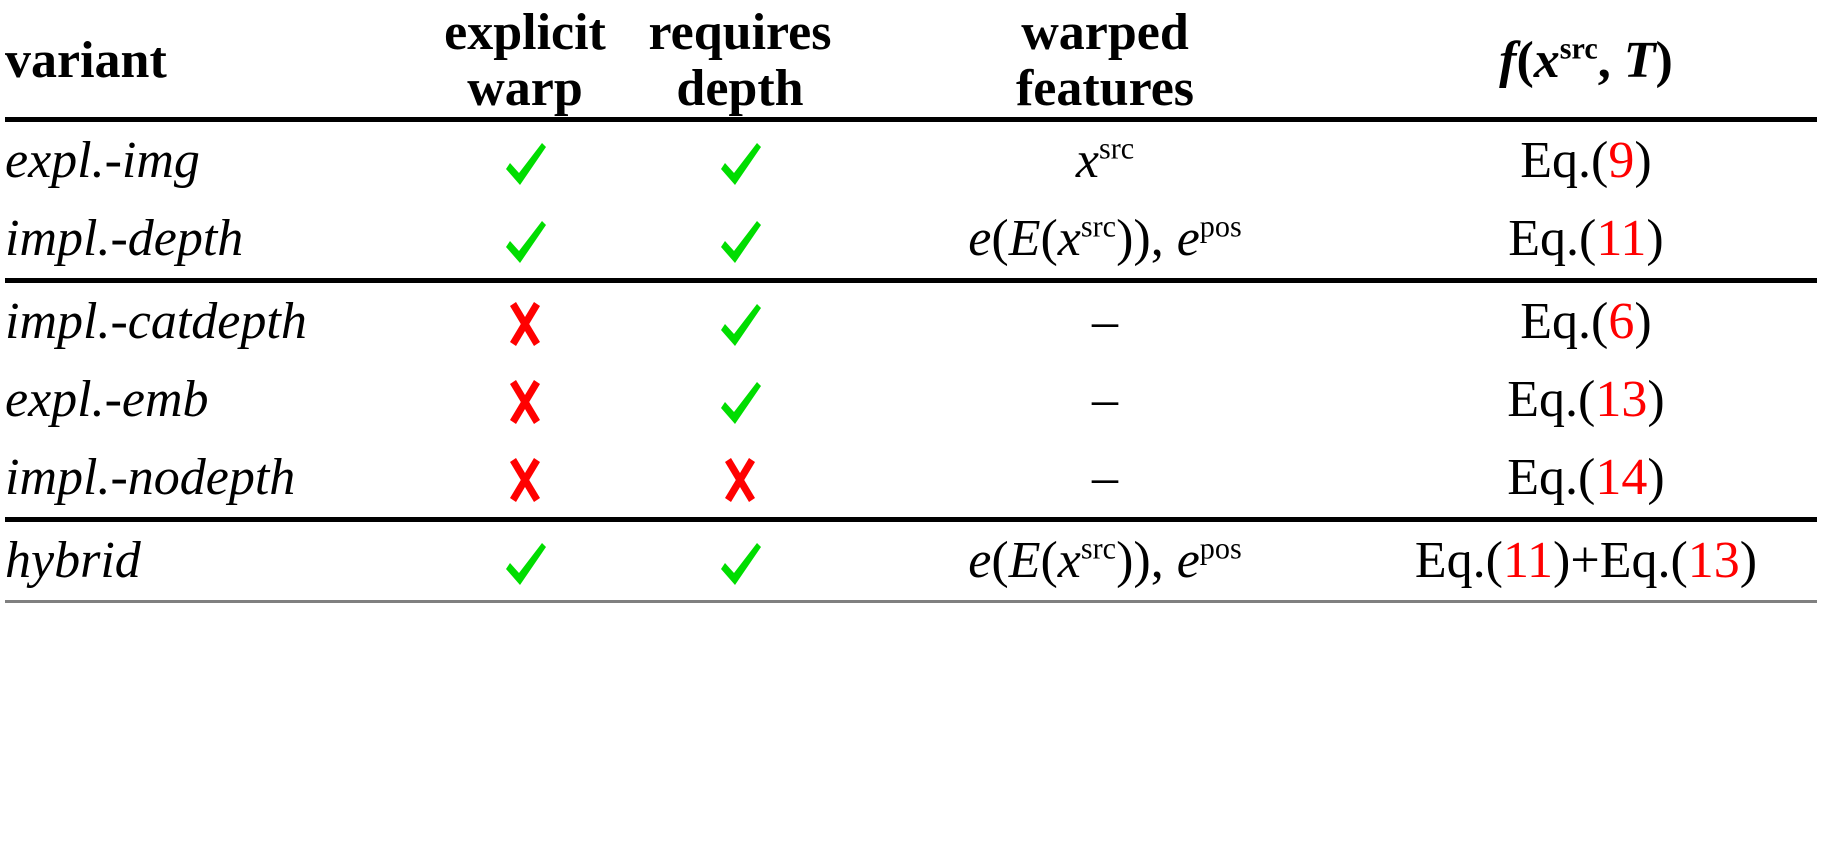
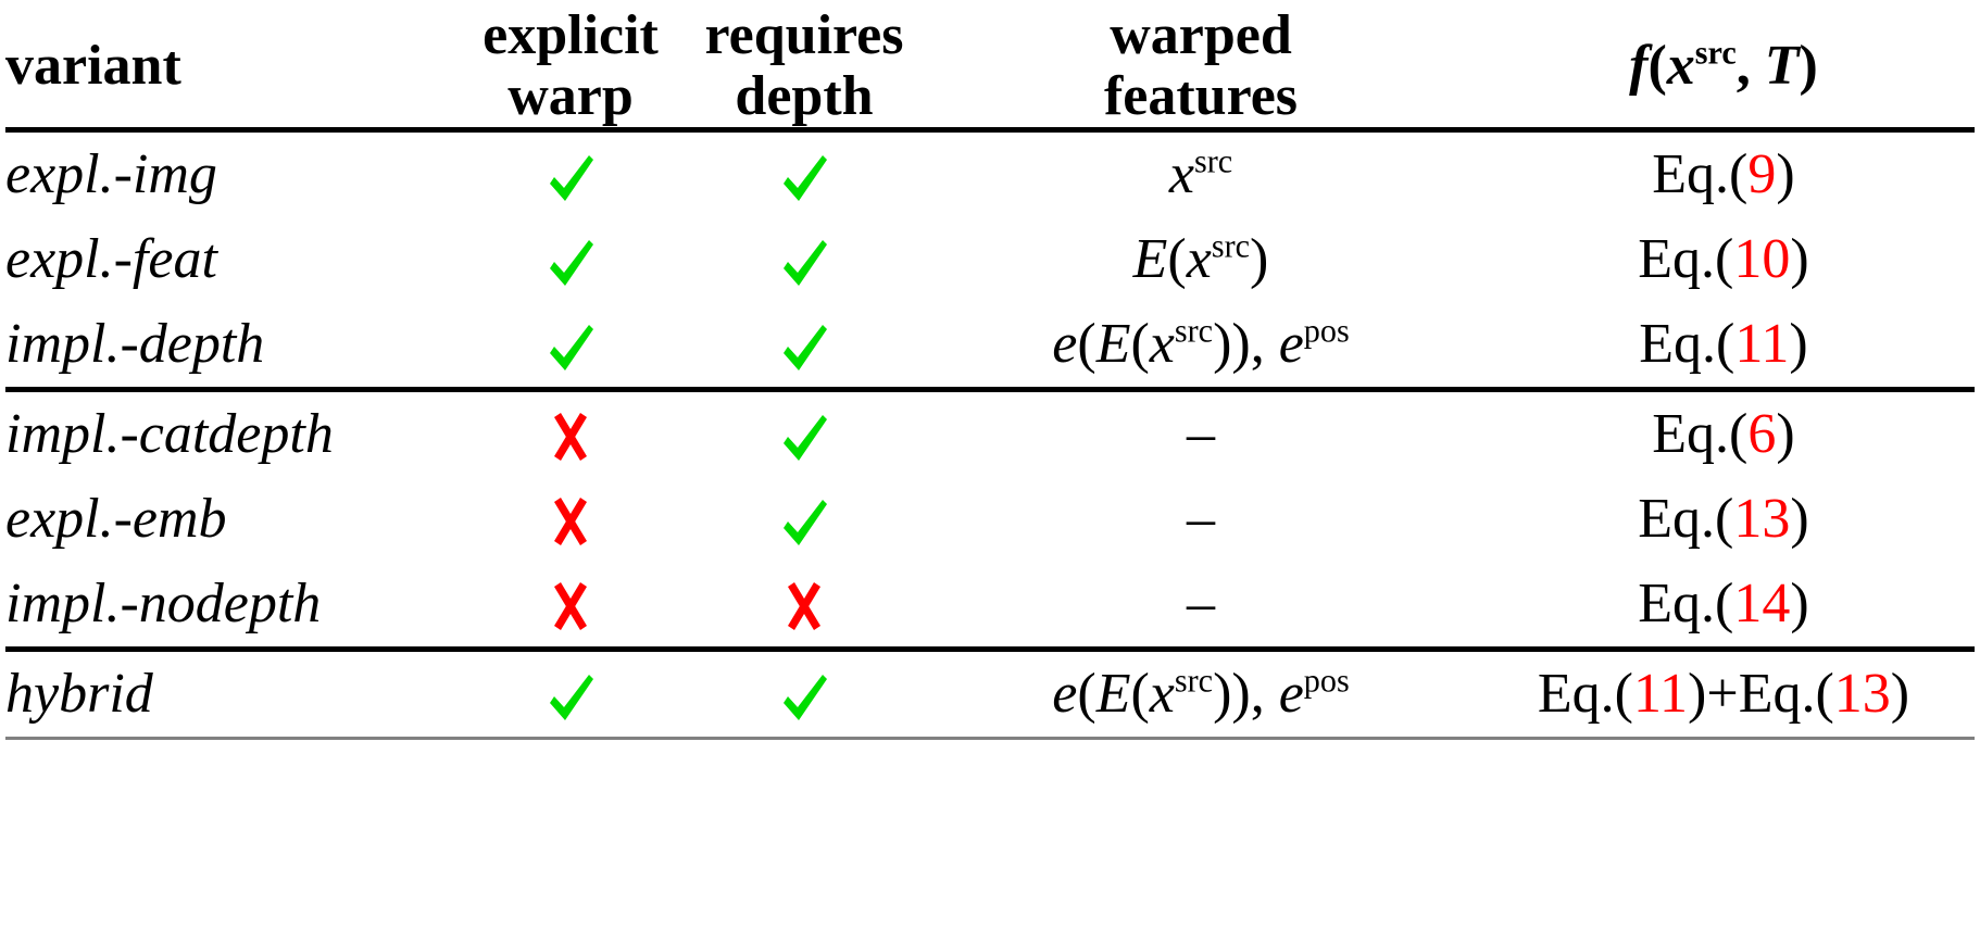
  variant	explicit warp	requires depth	warped features	f(xsrc, T)
  expl.-img			xsrc	Eq.(9)
+ expl.-feat			E(xsrc)	Eq.(10)
  impl.-depth			e(E(xsrc)), epos	Eq.(11)
  impl.-catdepth			–	Eq.(6)
  expl.-emb			–	Eq.(13)
  impl.-nodepth			–	Eq.(14)
  hybrid			e(E(xsrc)), epos	Eq.(11)+Eq.(13)
